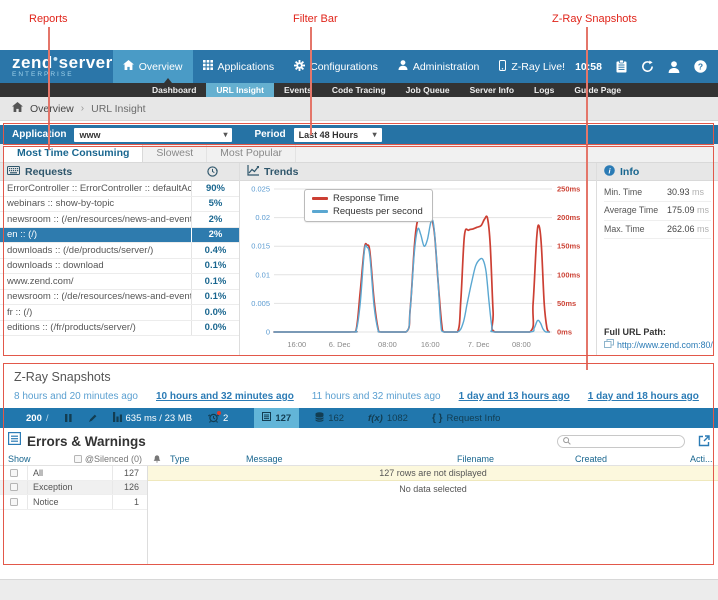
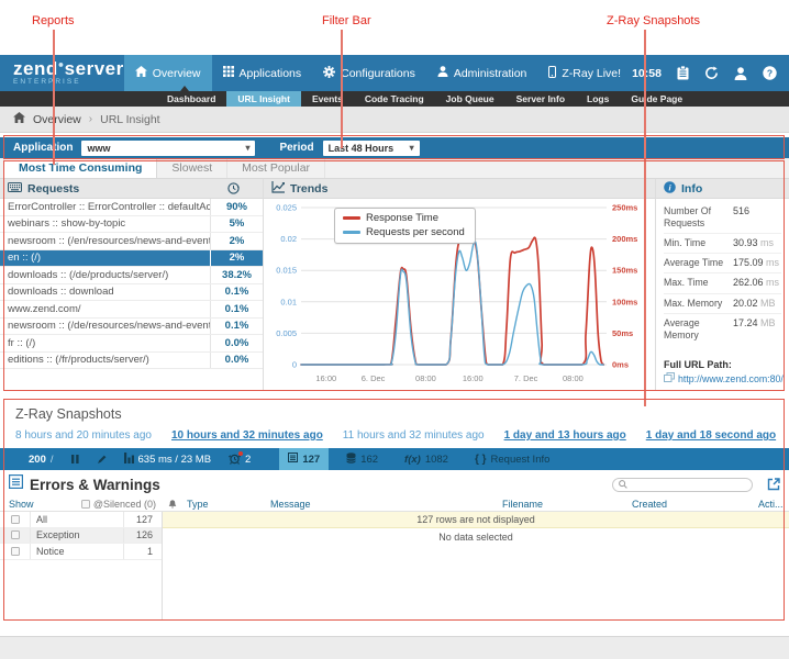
  zen ●server
  Overview
  Applications
  Configurations
  Administration
  Z-Ray Live!
  10:58
  ?
  Dashboard
  URL Insight
  Event
  Code Tracing
  Job Queue
  Server Info
  Logs
  Gude Page
  Overview
  ›
  URL Insight
  Application
  www
  ▾
  Period
  Last 48 Hours
  ▾
  Most Time Consuming
  Slowest
  Most Popular
  Requests
  ErrorController :: ErrorController :: defaultAc
  90%
  webinars :: show-by-topic
  5%
  newsroom :: (/en/resources/news-and-even
  2%
  en :: (/)
  2%
  downloads :: (/de/products/server/)
- 0.4%
+ 38.2%
  downloads :: download
  0.1%
  www.zend.com/
  0.1%
  newsroom :: (/de/resources/news-and-even
  0.1%
  fr :: (/)
  0.0%
  editions :: (/fr/products/server/)
  0.0%
  Trends
  0
  0ms
  0.005
  50ms
  0.01
  100ms
  0.015
  150ms
  0.02
  200ms
  0.025
  250ms
  16:00
  6. Dec
  08:00
  16:00
  7. Dec
  08:00
  Response Time
  Requests per second
  i
  Info
+ Number Of Requests
+ 516
  Min. Time
  30.93 ms
  Average Time
  175.09 ms
  Max. Time
  262.06 ms
+ Max. Memory
+ 20.02 MB
+ Average Memory
+ 17.24 MB
  Full URL Path:
  http://www.zend.com:80/
  Z-Ray Snapshots
  8 hours and 20 minutes ago
  10 hours and 32 minutes ago
  11 hours and 32 minutes ago
  1 day and 13 hours ago
- 1 day and 18 hours ago
+ 1 day and 18 second ago
  200
  /
  635 ms / 23 MB
  2
  127
  162
  f(x)
  1082
  { }
  Request Info
  Errors & Warnings
  Show
  @Silenced (0)
  Type
  Message
  Filename
  Created
  Acti...
  All
  127
  Exception
  126
  Notice
  1
  127 rows are not displayed
  No data selected
  Reports
  Filter Bar
  Z-Ray Snapshots
